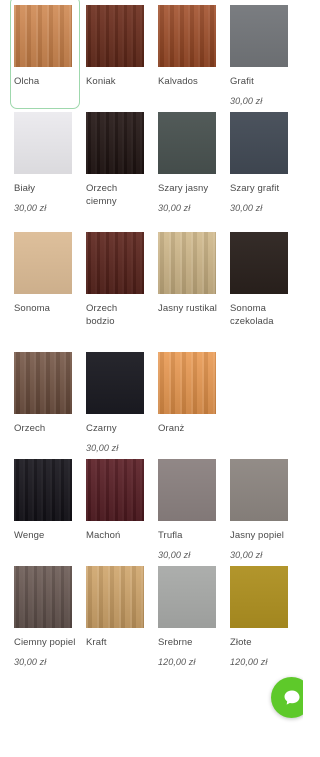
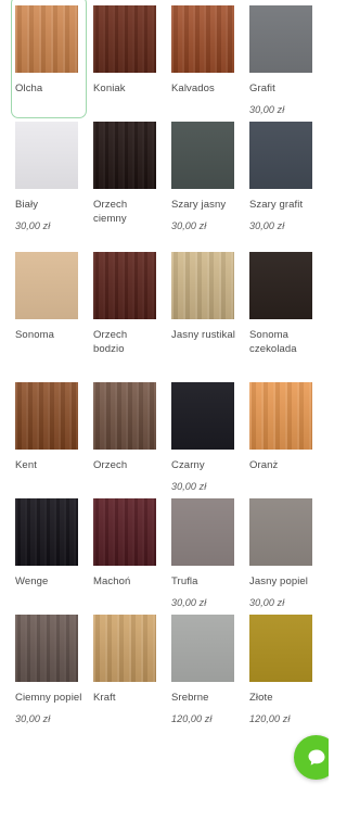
  Olcha
  Koniak
  Kalvados
  Grafit
  30,00 zł
  Biały
  30,00 zł
  Orzech ciemny
  Szary jasny
  30,00 zł
  Szary grafit
  30,00 zł
  Sonoma
  Orzech bodzio
  Jasny rustikal
  Sonoma czekolada
+ Kent
  Orzech
  Czarny
  30,00 zł
  Oranż
  Wenge
  Machoń
  Trufla
  30,00 zł
  Jasny popiel
  30,00 zł
  Ciemny popiel
  30,00 zł
  Kraft
  Srebrne
  120,00 zł
  Złote
  120,00 zł
